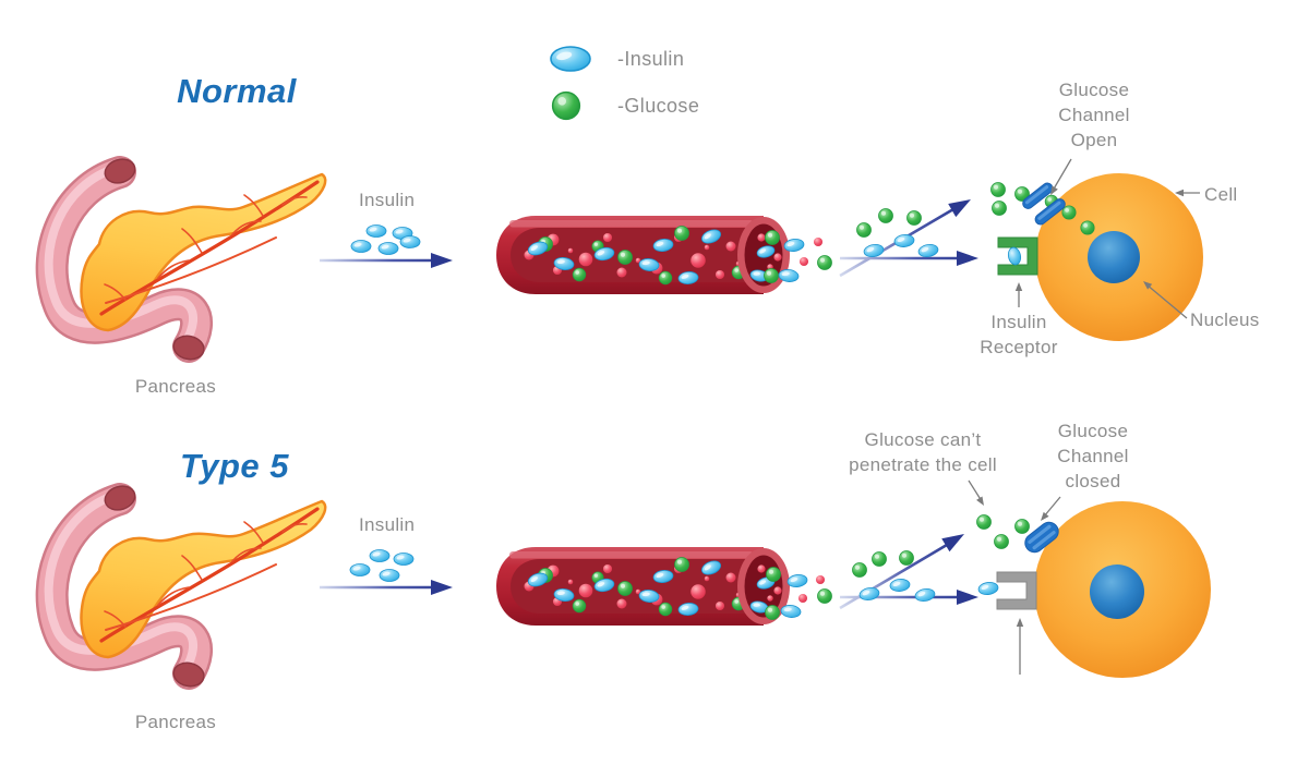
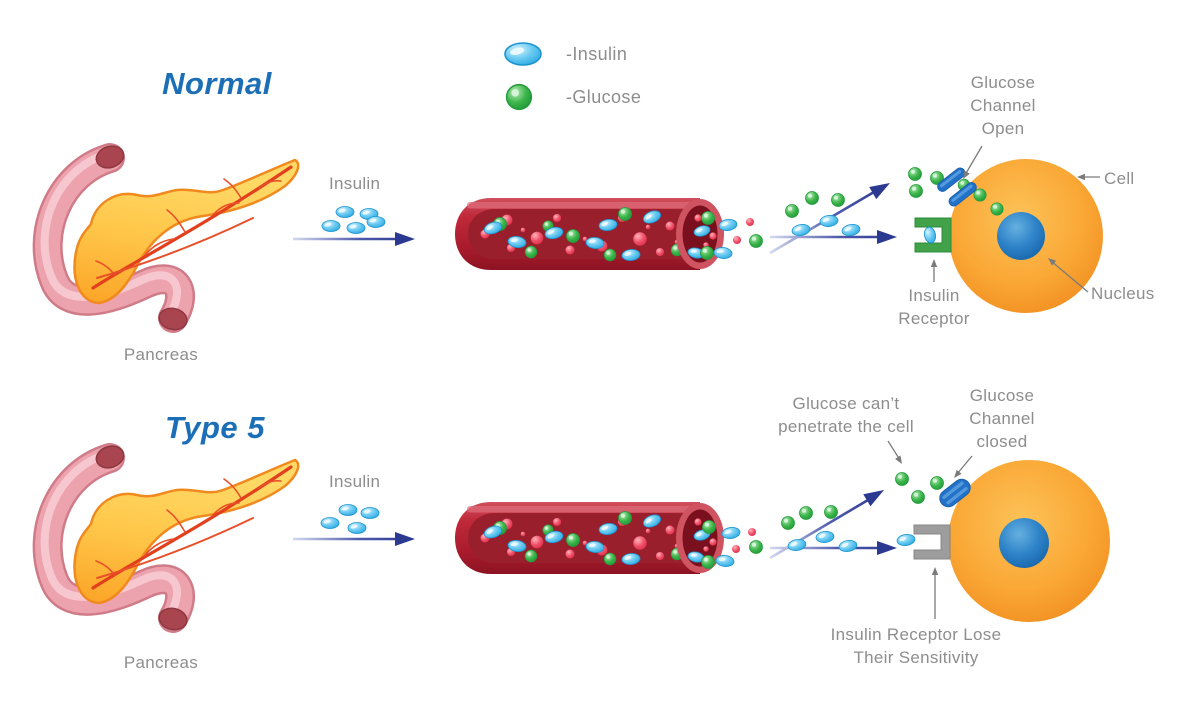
  -Insulin
  -Glucose
  Normal
  Pancreas
  Insulin
  Glucose
  Channel
  Open
  Cell
  Nucleus
  Insulin
  Receptor
  Type 5
  Pancreas
  Insulin
  Glucose can’t
  penetrate the cell
  Glucose
  Channel
  closed
+ Insulin Receptor Lose
+ Their Sensitivity
